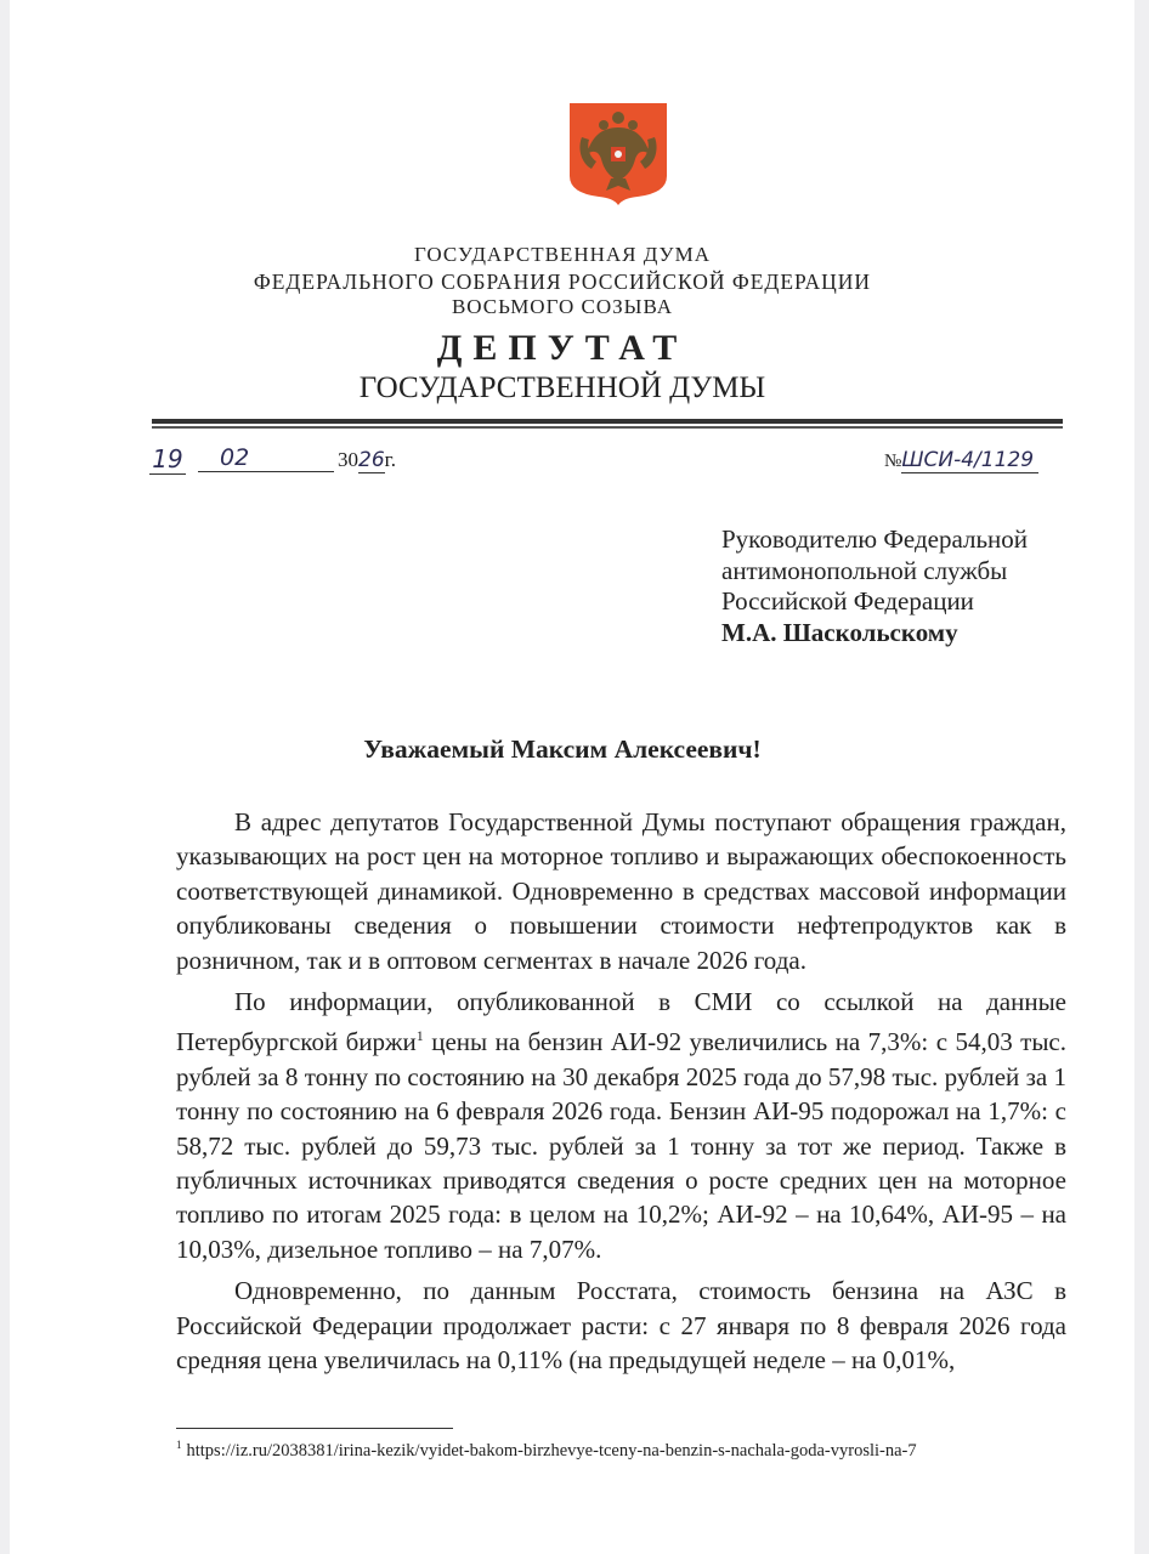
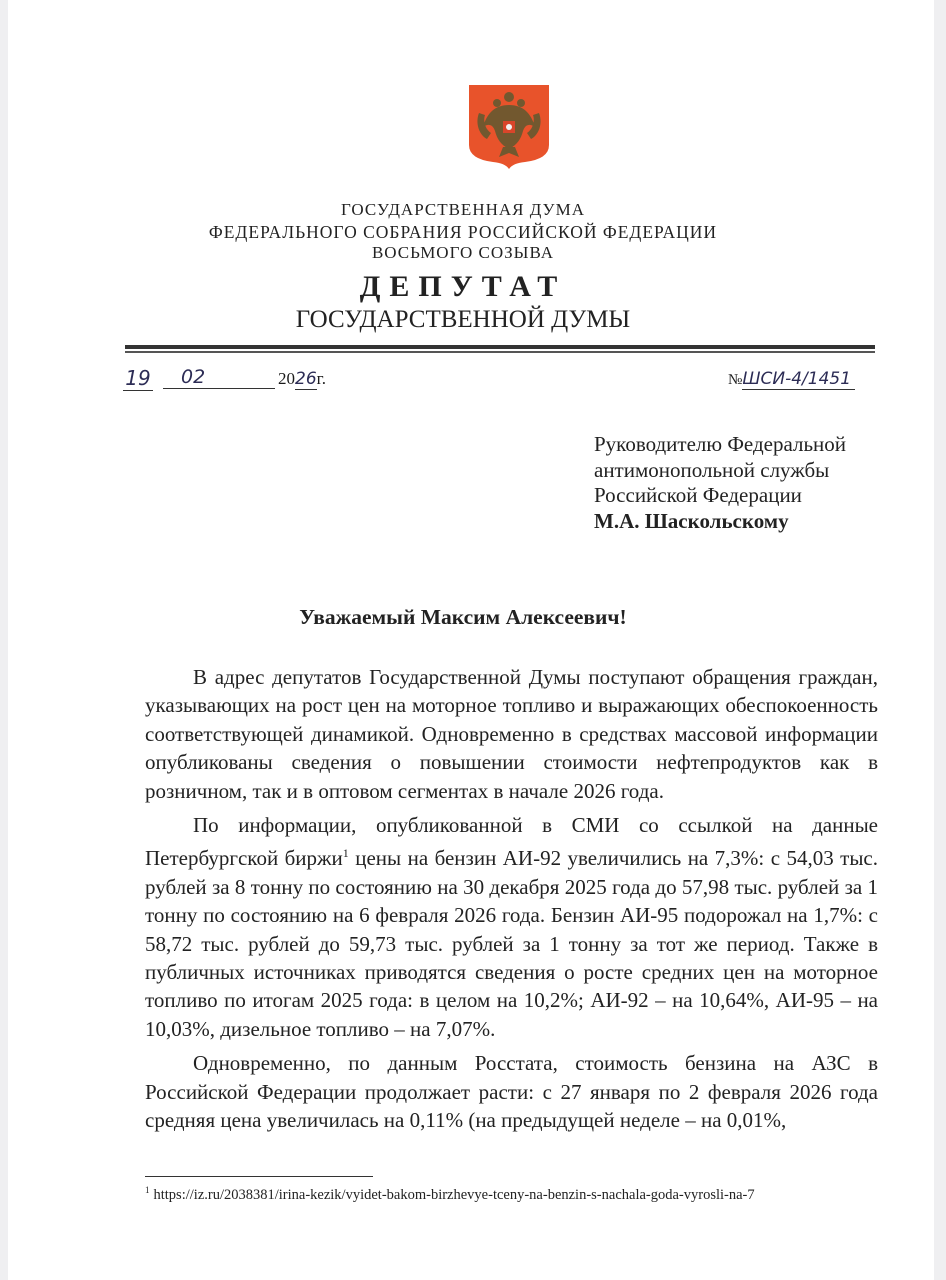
  ГОСУДАРСТВЕННАЯ ДУМА
  ФЕДЕРАЛЬНОГО СОБРАНИЯ РОССИЙСКОЙ ФЕДЕРАЦИИ
  ВОСЬМОГО СОЗЫВА
  ДЕПУТАТ
  ГОСУДАРСТВЕННОЙ ДУМЫ
  19
  02
- 3026г.
+ 2026г.
- №ШСИ-4/1129
+ №ШСИ-4/1451
  Руководителю Федеральной
  антимонопольной службы
  Российской Федерации
  М.А. Шаскольскому
  Уважаемый Максим Алексеевич!
  В адрес депутатов Государственной Думы поступают обращения граждан, указывающих на рост цен на моторное топливо и выражающих обеспокоенность соответствующей динамикой. Одновременно в средствах массовой информации опубликованы сведения о повышении стоимости нефтепродуктов как в розничном, так и в оптовом сегментах в начале 2026 года.
  По информации, опубликованной в СМИ со ссылкой на данные Петербургской биржи1 цены на бензин АИ-92 увеличились на 7,3%: с 54,03 тыс. рублей за 8 тонну по состоянию на 30 декабря 2025 года до 57,98 тыс. рублей за 1 тонну по состоянию на 6 февраля 2026 года. Бензин АИ-95 подорожал на 1,7%: с 58,72 тыс. рублей до 59,73 тыс. рублей за 1 тонну за тот же период. Также в публичных источниках приводятся сведения о росте средних цен на моторное топливо по итогам 2025 года: в целом на 10,2%; АИ-92 – на 10,64%, АИ-95 – на 10,03%, дизельное топливо – на 7,07%.
- Одновременно, по данным Росстата, стоимость бензина на АЗС в Российской Федерации продолжает расти: с 27 января по 8 февраля 2026 года средняя цена увеличилась на 0,11% (на предыдущей неделе – на 0,01%,
+ Одновременно, по данным Росстата, стоимость бензина на АЗС в Российской Федерации продолжает расти: с 27 января по 2 февраля 2026 года средняя цена увеличилась на 0,11% (на предыдущей неделе – на 0,01%,
  1 https://iz.ru/2038381/irina-kezik/vyidet-bakom-birzhevye-tceny-na-benzin-s-nachala-goda-vyrosli-na-7
